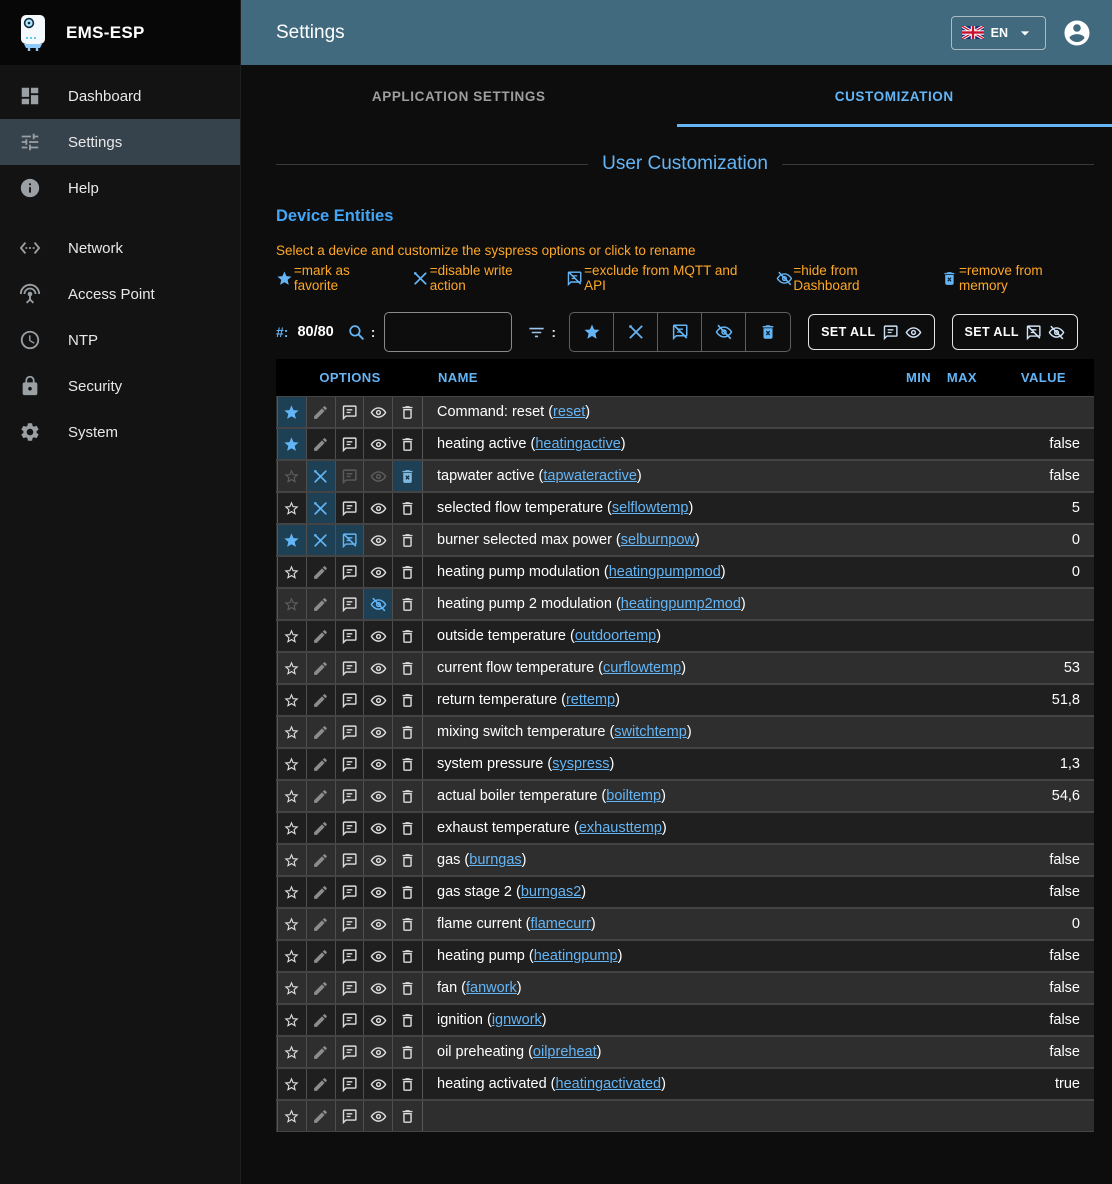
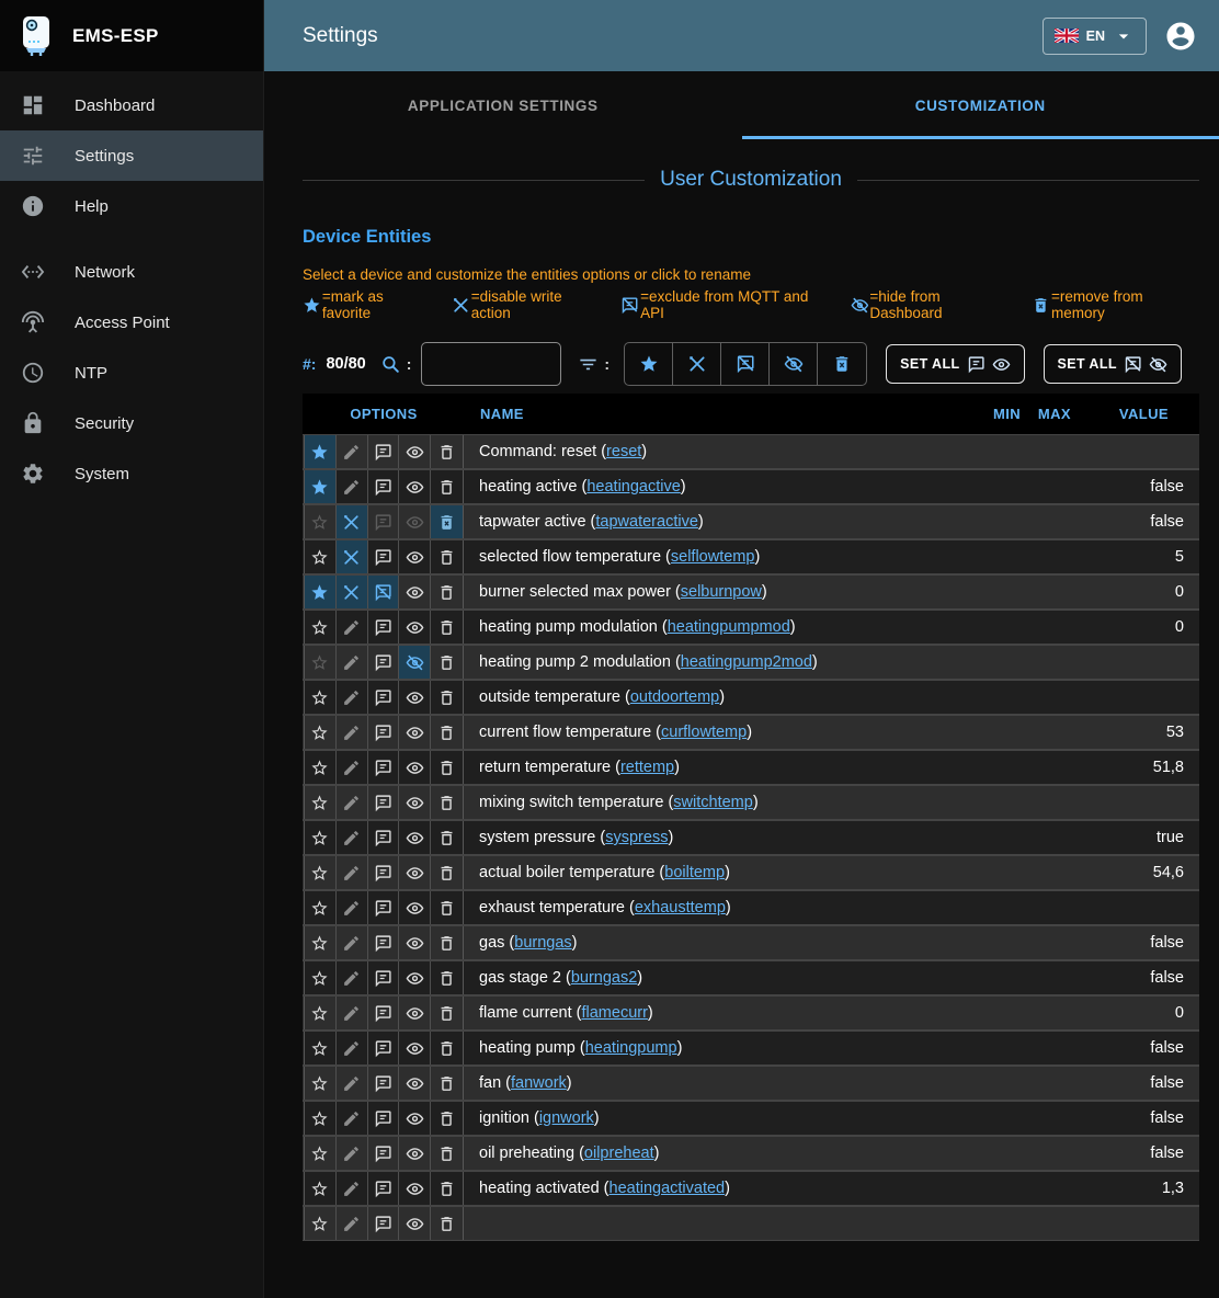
  EMS-ESP
  Dashboard
  Settings
  Help
  Network
  Access Point
  NTP
  Security
  System
  Settings
  EN
  APPLICATION SETTINGS
  CUSTOMIZATION
  User Customization
  Device Entities
- Select a device and customize the syspress options or click to rename
+ Select a device and customize the entities options or click to rename
  =mark as favorite
  =disable write action
  =exclude from MQTT and API
  =hide from Dashboard
  =remove from memory
  #:
  80/80
  :
  :
  SET ALL
  SET ALL
  OPTIONS
  NAME
  MIN
  MAX
  VALUE
  Command: reset (
  reset
  )
  heating active (
  heatingactive
  )
  false
  tapwater active (
  tapwateractive
  )
  false
  selected flow temperature (
  selflowtemp
  )
  5
  burner selected max power (
  selburnpow
  )
  0
  heating pump modulation (
  heatingpumpmod
  )
  0
  heating pump 2 modulation (
  heatingpump2mod
  )
  outside temperature (
  outdoortemp
  )
  current flow temperature (
  curflowtemp
  )
  53
  return temperature (
  rettemp
  )
  51,8
  mixing switch temperature (
  switchtemp
  )
  system pressure (
  syspress
  )
- 1,3
+ true
  actual boiler temperature (
  boiltemp
  )
  54,6
  exhaust temperature (
  exhausttemp
  )
  gas (
  burngas
  )
  false
  gas stage 2 (
  burngas2
  )
  false
  flame current (
  flamecurr
  )
  0
  heating pump (
  heatingpump
  )
  false
  fan (
  fanwork
  )
  false
  ignition (
  ignwork
  )
  false
  oil preheating (
  oilpreheat
  )
  false
  heating activated (
  heatingactivated
  )
- true
+ 1,3
